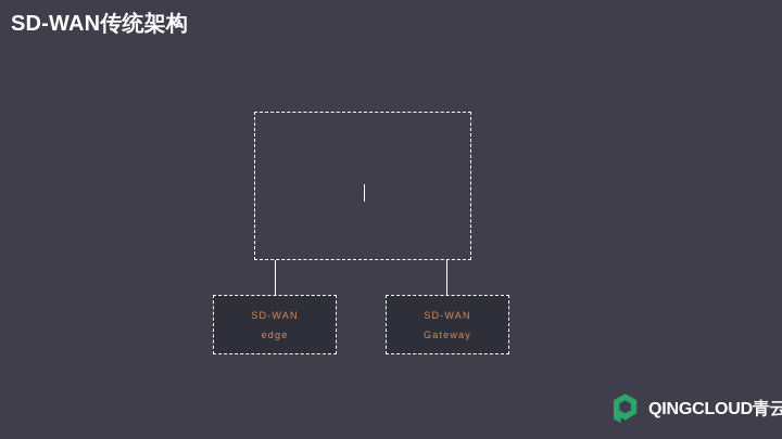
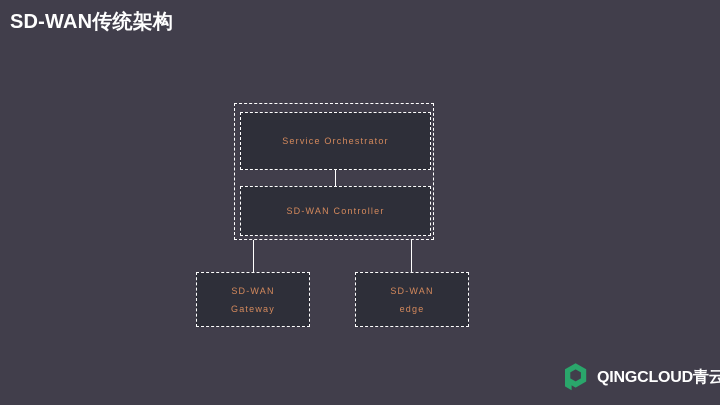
  SD-WAN传统架构
+ Service Orchestrator
+ SD-WAN Controller
  SD-WAN
- edge
+ Gateway
  SD-WAN
- Gateway
+ edge
  QINGCLOUD青云
